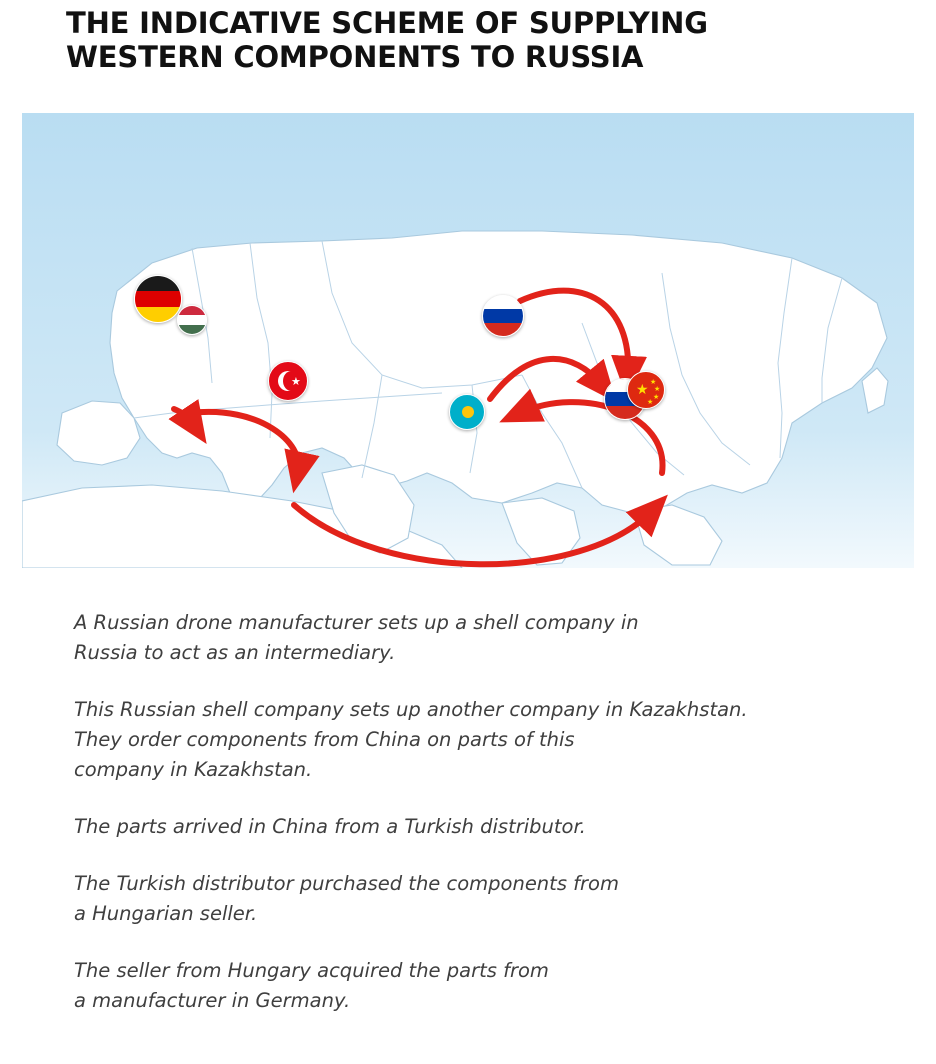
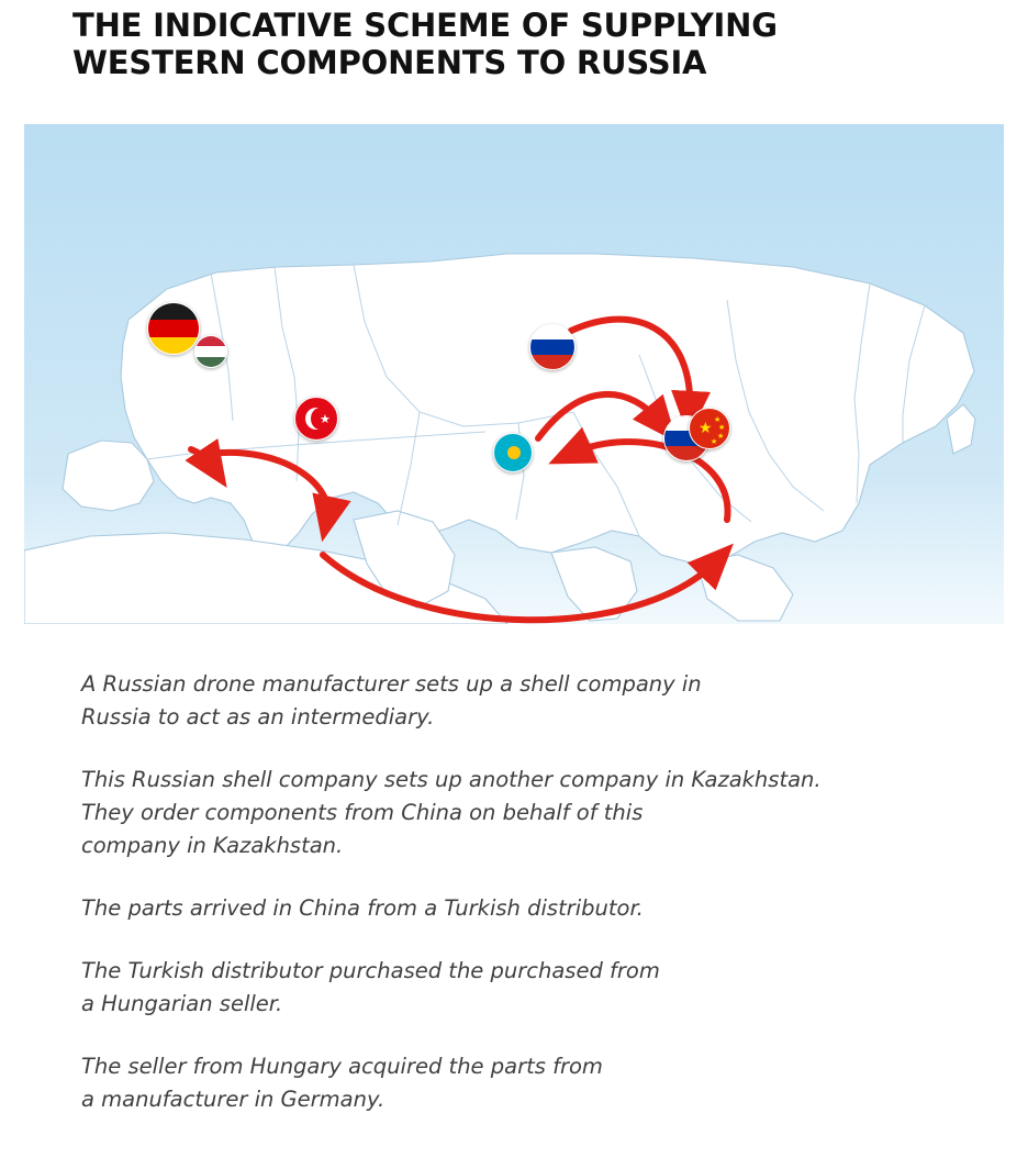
  THE INDICATIVE SCHEME OF SUPPLYING
  WESTERN COMPONENTS TO RUSSIA
  ★
  ★
  A Russian drone manufacturer sets up a shell company in
  Russia to act as an intermediary.
  This Russian shell company sets up another company in Kazakhstan.
- They order components from China on parts of this
+ They order components from China on behalf of this
  company in Kazakhstan.
  The parts arrived in China from a Turkish distributor.
- The Turkish distributor purchased the components from
+ The Turkish distributor purchased the purchased from
  a Hungarian seller.
  The seller from Hungary acquired the parts from
  a manufacturer in Germany.
